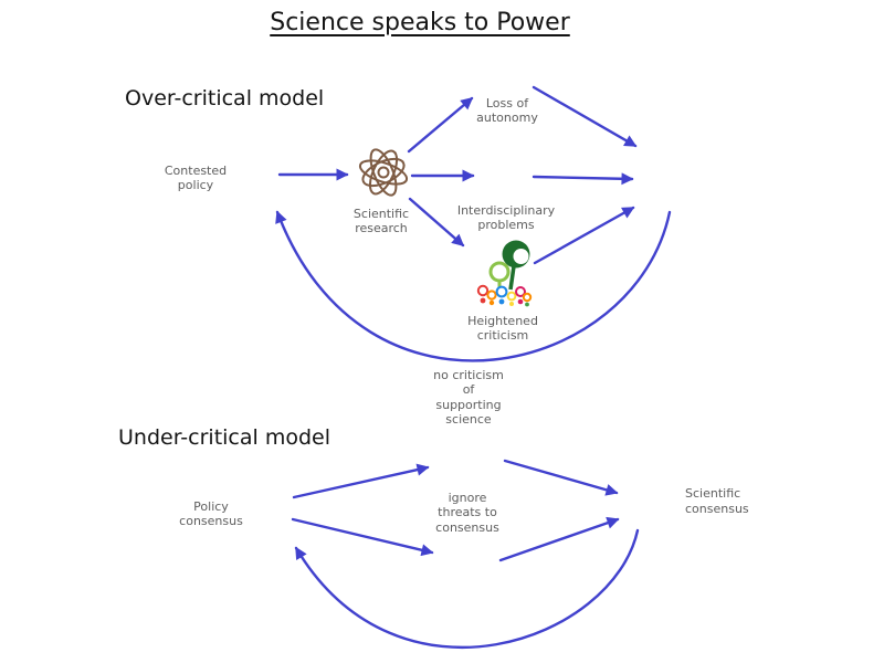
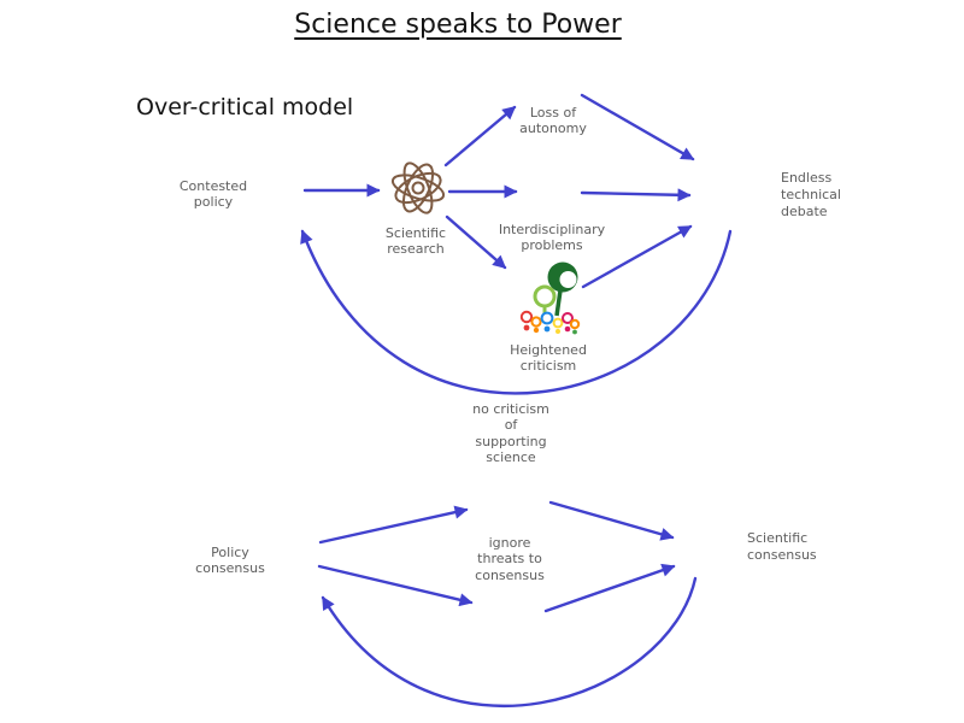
  Science speaks to Power
  Over-critical model
- Under-critical model
  Contested
  policy
  Scientific
  research
  Loss of
  autonomy
  Interdisciplinary
  problems
  Heightened
  criticism
+ Endless
+ technical
+ debate
  no criticism
  of
  supporting
  science
  Policy
  consensus
  ignore
  threats to
  consensus
  Scientific
  consensus
